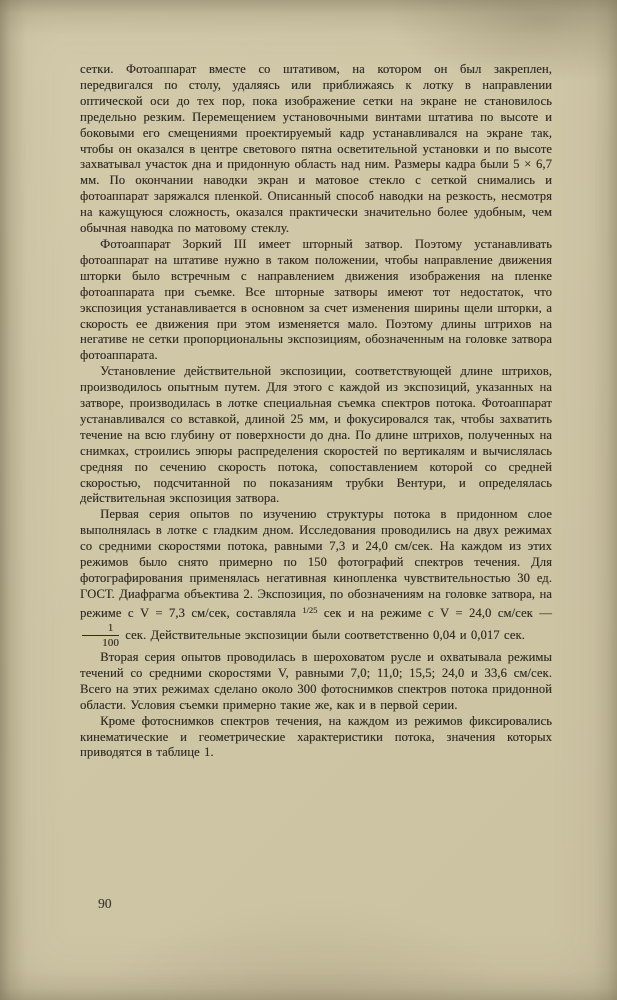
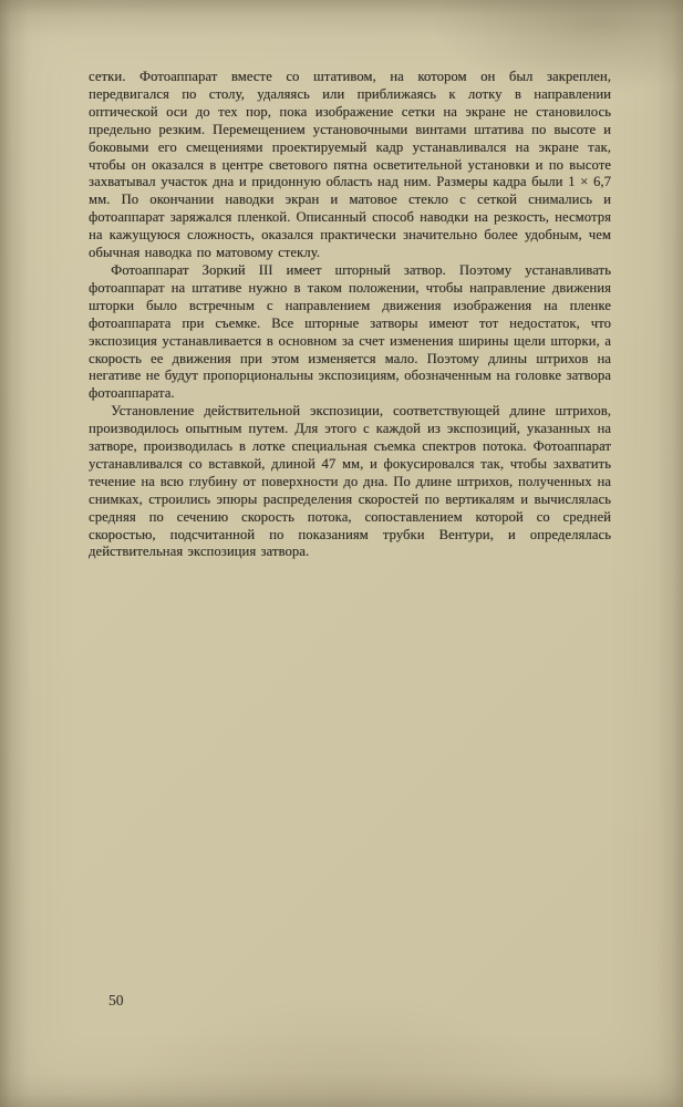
- сетки. Фотоаппарат вместе со штативом, на котором он был закреплен, передвигался по столу, удаляясь или приближаясь к лотку в направлении оптической оси до тех пор, пока изображение сетки на экране не становилось предельно резким. Перемещением установочными винтами штатива по высоте и боковыми его смещениями проектируемый кадр устанавливался на экране так, чтобы он оказался в центре светового пятна осветительной установки и по высоте захватывал участок дна и придонную область над ним. Размеры кадра были 5 × 6,7 мм. По окончании наводки экран и матовое стекло с сеткой снимались и фотоаппарат заряжался пленкой. Описанный способ наводки на резкость, несмотря на кажущуюся сложность, оказался практически значительно более удобным, чем обычная наводка по матовому стеклу.
+ сетки. Фотоаппарат вместе со штативом, на котором он был закреплен, передвигался по столу, удаляясь или приближаясь к лотку в направлении оптической оси до тех пор, пока изображение сетки на экране не становилось предельно резким. Перемещением установочными винтами штатива по высоте и боковыми его смещениями проектируемый кадр устанавливался на экране так, чтобы он оказался в центре светового пятна осветительной установки и по высоте захватывал участок дна и придонную область над ним. Размеры кадра были 1 × 6,7 мм. По окончании наводки экран и матовое стекло с сеткой снимались и фотоаппарат заряжался пленкой. Описанный способ наводки на резкость, несмотря на кажущуюся сложность, оказался практически значительно более удобным, чем обычная наводка по матовому стеклу.
- Фотоаппарат Зоркий III имеет шторный затвор. Поэтому устанавливать фотоаппарат на штативе нужно в таком положении, чтобы направление движения шторки было встречным с направлением движения изображения на пленке фотоаппарата при съемке. Все шторные затворы имеют тот недостаток, что экспозиция устанавливается в основном за счет изменения ширины щели шторки, а скорость ее движения при этом изменяется мало. Поэтому длины штрихов на негативе не сетки пропорциональны экспозициям, обозначенным на головке затвора фотоаппарата.
+ Фотоаппарат Зоркий III имеет шторный затвор. Поэтому устанавливать фотоаппарат на штативе нужно в таком положении, чтобы направление движения шторки было встречным с направлением движения изображения на пленке фотоаппарата при съемке. Все шторные затворы имеют тот недостаток, что экспозиция устанавливается в основном за счет изменения ширины щели шторки, а скорость ее движения при этом изменяется мало. Поэтому длины штрихов на негативе не будут пропорциональны экспозициям, обозначенным на головке затвора фотоаппарата.
- Установление действительной экспозиции, соответствующей длине штрихов, производилось опытным путем. Для этого с каждой из экспозиций, указанных на затворе, производилась в лотке специальная съемка спектров потока. Фотоаппарат устанавливался со вставкой, длиной 25 мм, и фокусировался так, чтобы захватить течение на всю глубину от поверхности до дна. По длине штрихов, полученных на снимках, строились эпюры распределения скоростей по вертикалям и вычислялась средняя по сечению скорость потока, сопоставлением которой со средней скоростью, подсчитанной по показаниям трубки Вентури, и определялась действительная экспозиция затвора.
+ Установление действительной экспозиции, соответствующей длине штрихов, производилось опытным путем. Для этого с каждой из экспозиций, указанных на затворе, производилась в лотке специальная съемка спектров потока. Фотоаппарат устанавливался со вставкой, длиной 47 мм, и фокусировался так, чтобы захватить течение на всю глубину от поверхности до дна. По длине штрихов, полученных на снимках, строились эпюры распределения скоростей по вертикалям и вычислялась средняя по сечению скорость потока, сопоставлением которой со средней скоростью, подсчитанной по показаниям трубки Вентури, и определялась действительная экспозиция затвора.
- Первая серия опытов по изучению структуры потока в придонном слое выполнялась в лотке с гладким дном. Исследования проводились на двух режимах со средними скоростями потока, равными 7,3 и 24,0 см/сек. На каждом из этих режимов было снято примерно по 150 фотографий спектров течения. Для фотографирования применялась негативная кинопленка чувствительностью 30 ед. ГОСТ. Диафрагма объектива 2. Экспозиция, по обозначениям на головке затвора, на режиме с V = 7,3 см/сек, составляла 1/25 сек и на режиме с V = 24,0 см/сек —
- 1
- 100
- сек. Действительные экспозиции были соответственно 0,04 и 0,017 сек.
- Вторая серия опытов проводилась в шероховатом русле и охватывала режимы течений со средними скоростями V, равными 7,0; 11,0; 15,5; 24,0 и 33,6 см/сек. Всего на этих режимах сделано около 300 фотоснимков спектров потока придонной области. Условия съемки примерно такие же, как и в первой серии.
- Кроме фотоснимков спектров течения, на каждом из режимов фиксировались кинематические и геометрические характеристики потока, значения которых приводятся в таблице 1.
- 90
+ 50
